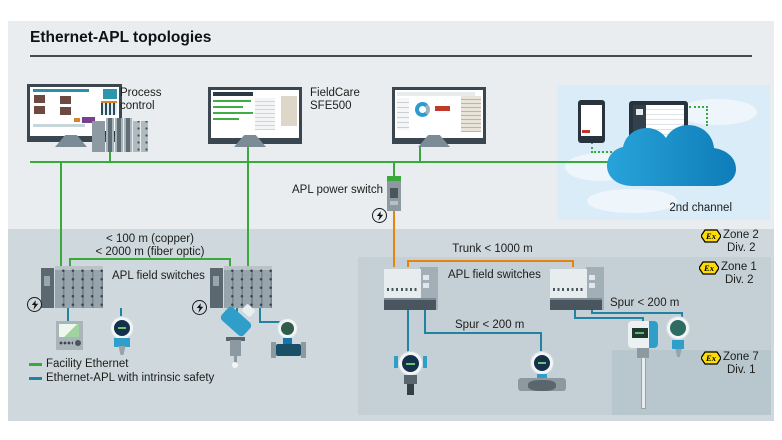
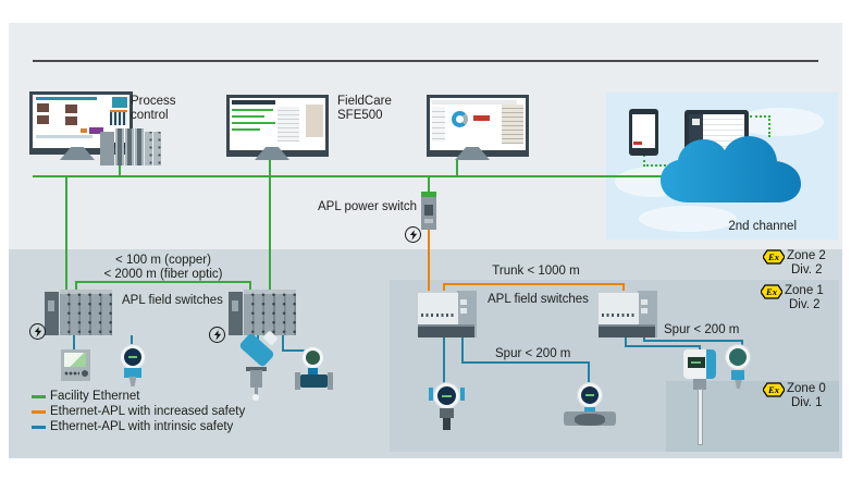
- Ethernet-APL topologies
  Process
  control
  FieldCare
  SFE500
  2nd channel
  APL power switch
  < 100 m (copper)
  < 2000 m (fiber optic)
  APL field switches
  Facility Ethernet
+ Ethernet-APL with increased safety
  Ethernet-APL with intrinsic safety
  Trunk < 1000 m
  APL field switches
  Spur < 200 m
  Spur < 200 m
  Ex
  Zone 2
  Div. 2
  Ex
  Zone 1
  Div. 2
  Ex
- Zone 7
+ Zone 0
  Div. 1
